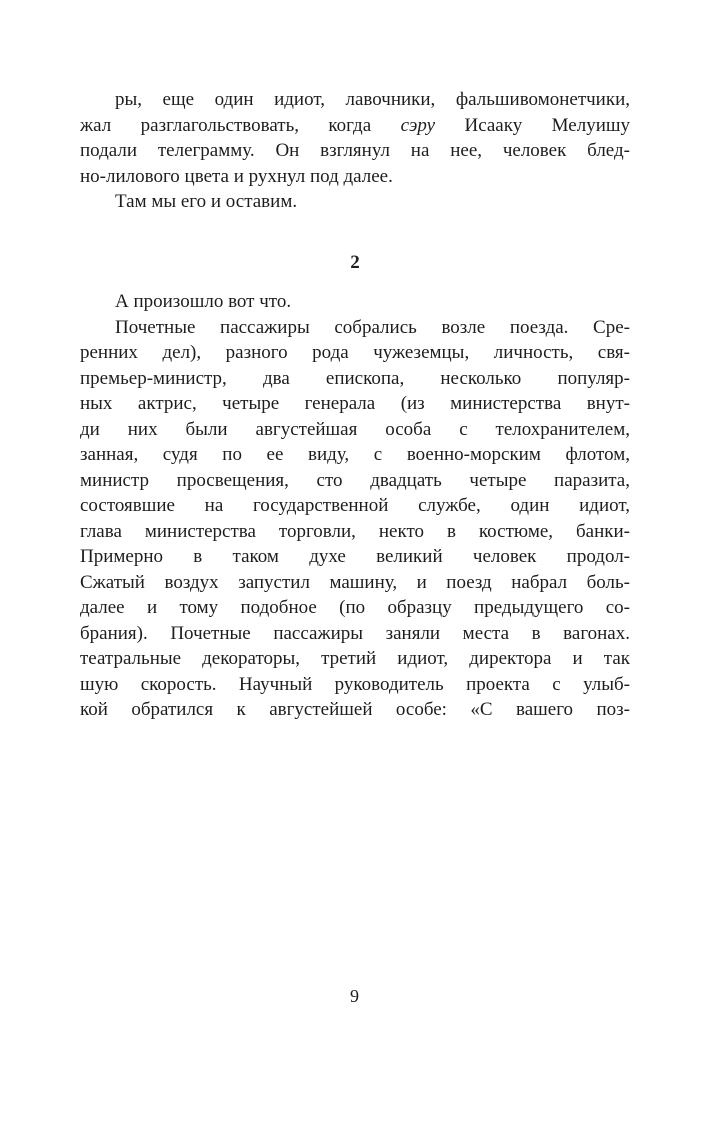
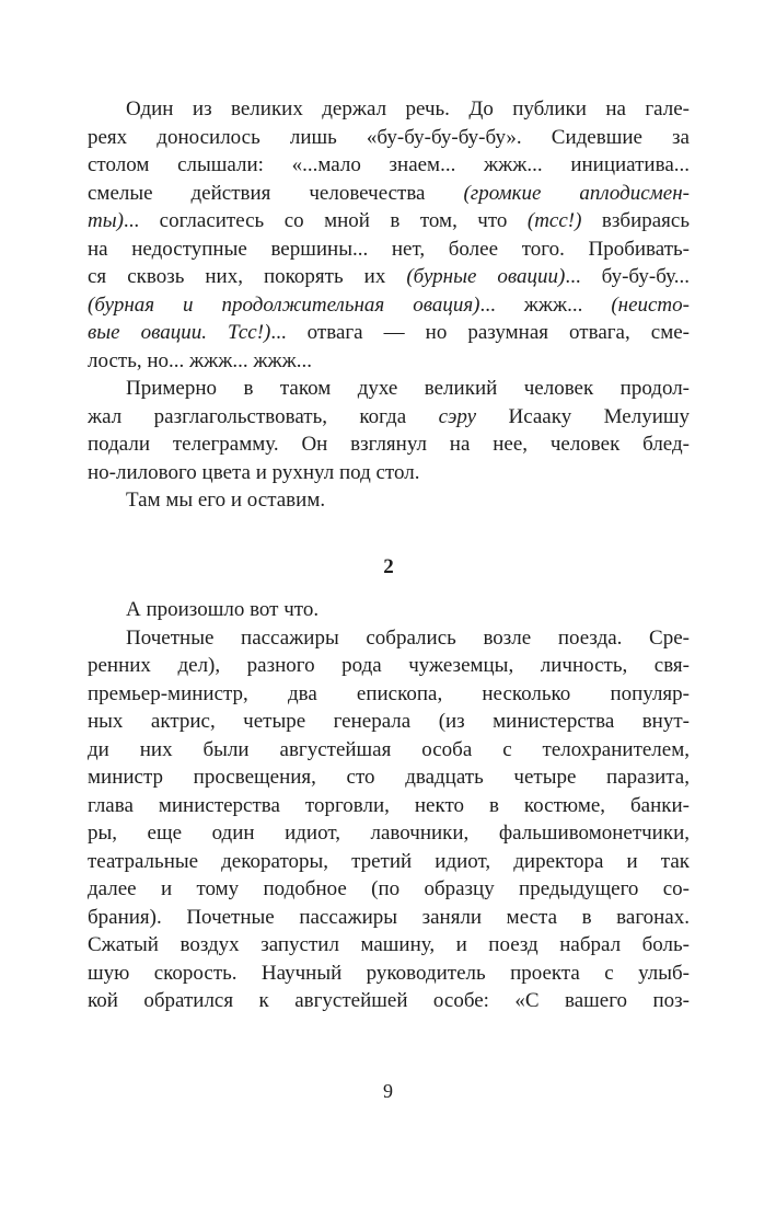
+ Один из великих держал речь. До публики на гале-
+ реях доносилось лишь «бу-бу-бу-бу-бу». Сидевшие за
+ столом слышали: «...мало знаем... жжж... инициатива...
+ смелые действия человечества (громкие аплодисмен-
+ ты)... согласитесь со мной в том, что (тсс!) взбираясь
+ на недоступные вершины... нет, более того. Пробивать-
+ ся сквозь них, покорять их (бурные овации)... бу-бу-бу...
+ (бурная и продолжительная овация)... жжж... (неисто-
+ вые овации. Тсс!)... отвага — но разумная отвага, сме-
+ лость, но... жжж... жжж...
- ры, еще один идиот, лавочники, фальшивомонетчики,
+ Примерно в таком духе великий человек продол-
  жал разглагольствовать, когда сэру Исааку Мелуишу
  подали телеграмму. Он взглянул на нее, человек блед-
- но-лилового цвета и рухнул под далее.
+ но-лилового цвета и рухнул под стол.
  Там мы его и оставим.
  2
  А произошло вот что.
  Почетные пассажиры собрались возле поезда. Сре-
  ренних дел), разного рода чужеземцы, личность, свя-
  премьер-министр, два епископа, несколько популяр-
  ных актрис, четыре генерала (из министерства внут-
  ди них были августейшая особа с телохранителем,
- занная, судя по ее виду, с военно-морским флотом,
  министр просвещения, сто двадцать четыре паразита,
- состоявшие на государственной службе, один идиот,
  глава министерства торговли, некто в костюме, банки-
- Примерно в таком духе великий человек продол-
+ ры, еще один идиот, лавочники, фальшивомонетчики,
- Сжатый воздух запустил машину, и поезд набрал боль-
+ театральные декораторы, третий идиот, директора и так
  далее и тому подобное (по образцу предыдущего со-
  брания). Почетные пассажиры заняли места в вагонах.
- театральные декораторы, третий идиот, директора и так
+ Сжатый воздух запустил машину, и поезд набрал боль-
  шую скорость. Научный руководитель проекта с улыб-
  кой обратился к августейшей особе: «С вашего поз-
  9
